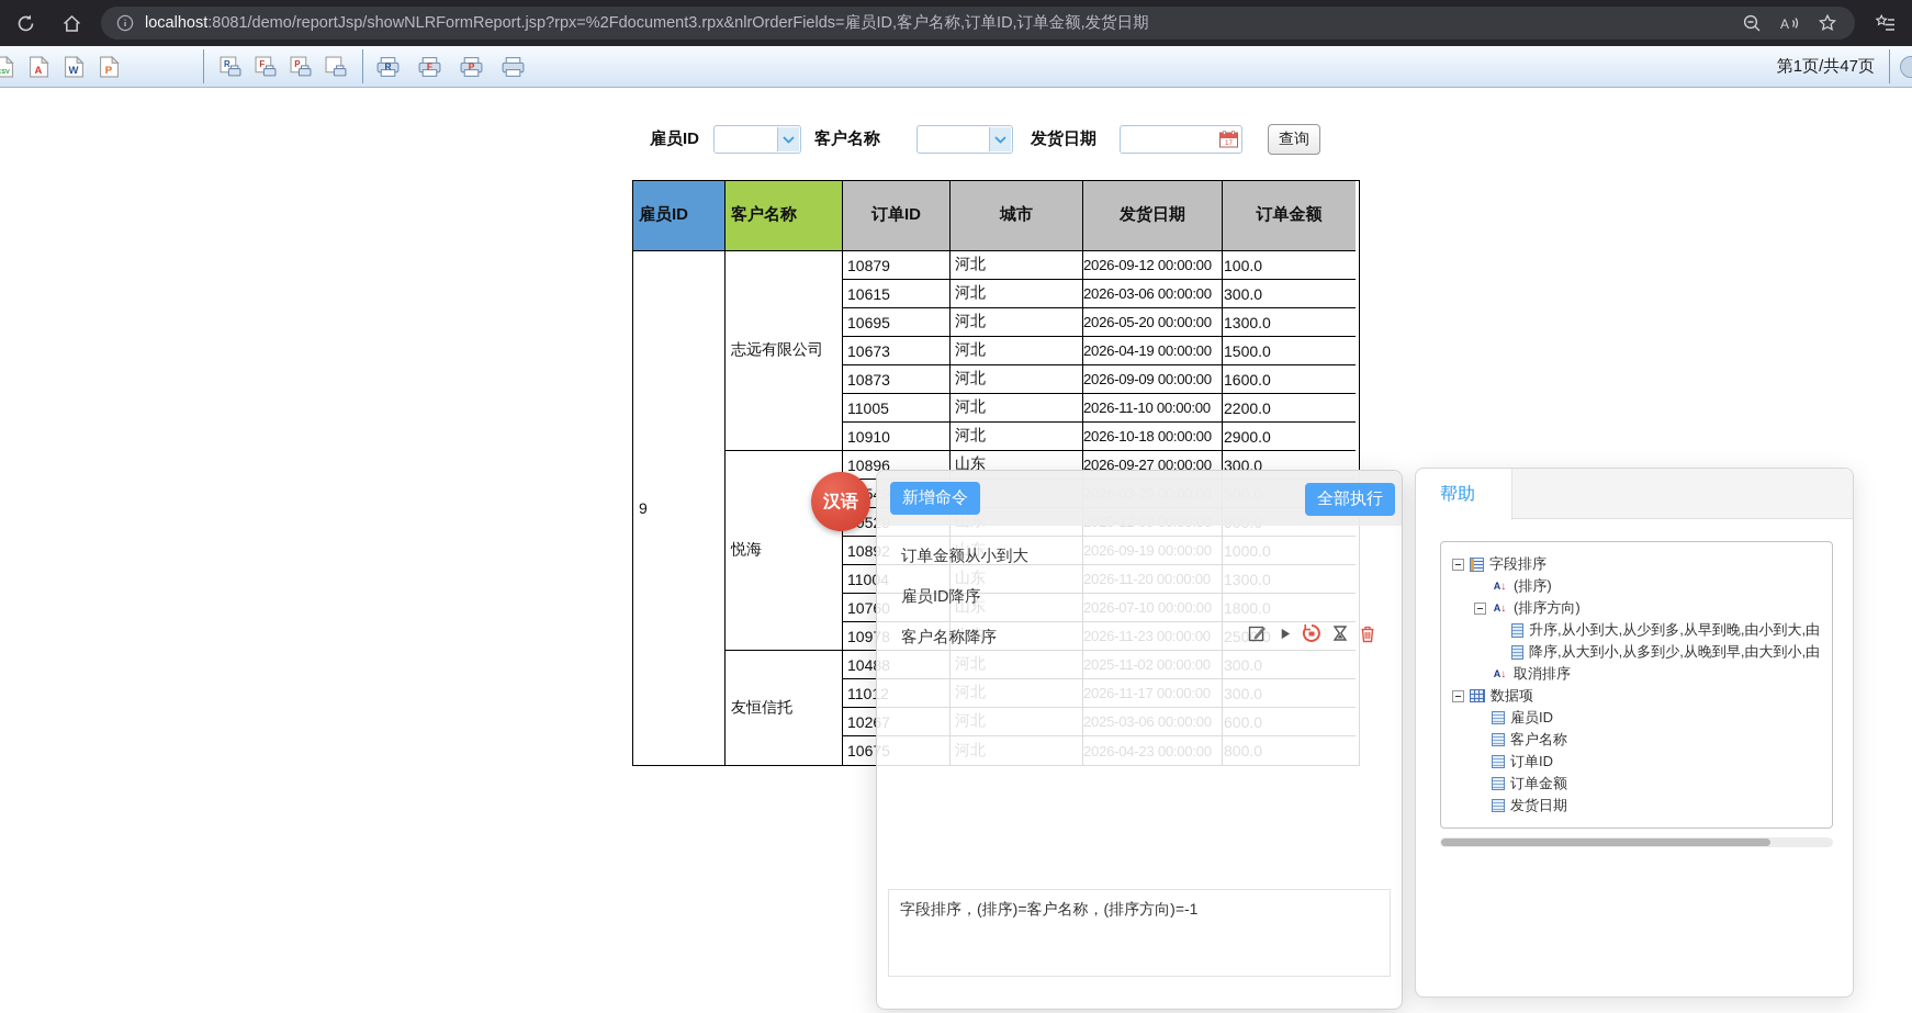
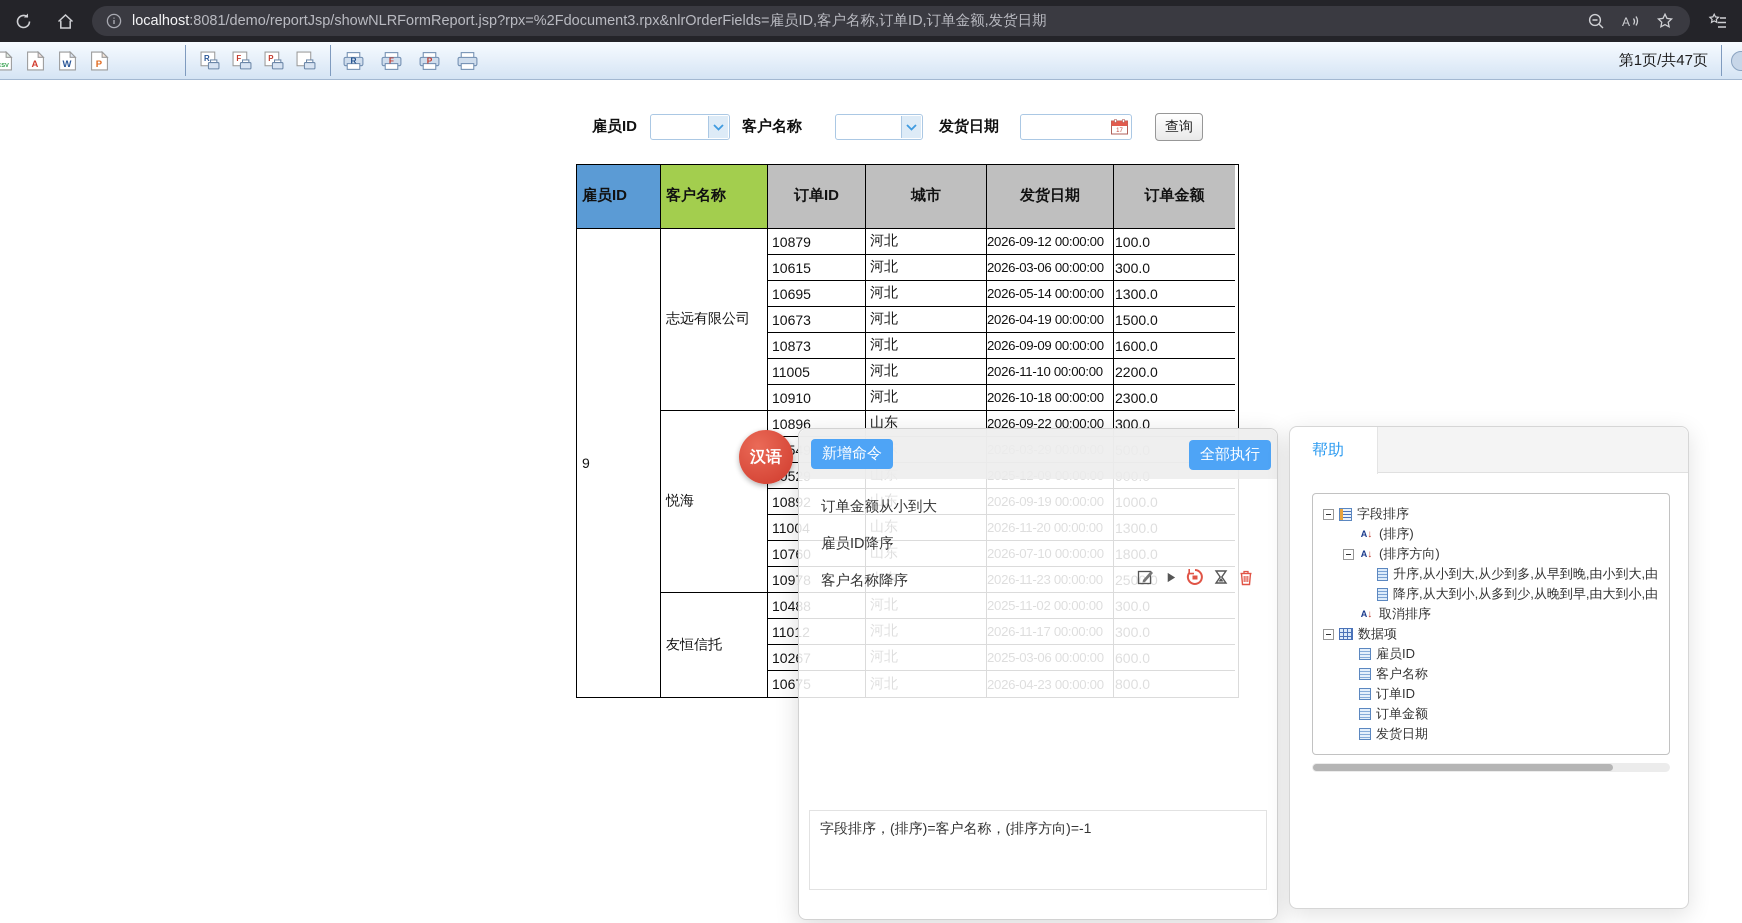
  localhost:8081/demo/reportJsp/showNLRFormReport.jsp?rpx=%2Fdocument3.rpx&nlrOrderFields=雇员ID,客户名称,订单ID,订单金额,发货日期
  A
  A
  W
  P
  R
  F
  P
  R
  F
  P
  第1页/共47页
  雇员ID
  客户名称
  发货日期
  查询
  雇员ID
  客户名称
  订单ID
  城市
  发货日期
  订单金额
  9
  志远有限公司
  悦海
  友恒信托
  10879
  河北
  2026-09-12 00:00:00
  100.0
  10615
  河北
  2026-03-06 00:00:00
  300.0
  10695
  河北
- 2026-05-20 00:00:00
+ 2026-05-14 00:00:00
  1300.0
  10673
  河北
  2026-04-19 00:00:00
  1500.0
  10873
  河北
  2026-09-09 00:00:00
  1600.0
  11005
  河北
  2026-11-10 00:00:00
  2200.0
  10910
  河北
  2026-10-18 00:00:00
- 2900.0
+ 2300.0
  10896
  山东
- 2026-09-27 00:00:00
+ 2026-09-22 00:00:00
  300.0
  山东
  2025-12-09 00:00:00
  900.0
  10892
  山东
  2026-09-19 00:00:00
  1000.0
  11004
  山东
  2026-11-20 00:00:00
  1300.0
  10760
  山东
  2026-07-10 00:00:00
  1800.0
  10978
  山东
  2026-11-23 00:00:00
  2500.0
  10488
  河北
  2025-11-02 00:00:00
  300.0
  11012
  河北
  2026-11-17 00:00:00
  300.0
  10267
  河北
  2025-03-06 00:00:00
  600.0
  10675
  河北
  2026-04-23 00:00:00
  800.0
  新增命令
  全部执行
  订单金额从小到大
  雇员ID降序
  客户名称降序
  字段排序，(排序)=客户名称，(排序方向)=-1
  汉语
  帮助
  字段排序
  (排序)
  (排序方向)
  升序,从小到大,从少到多,从早到晚,由小到大,由
  降序,从大到小,从多到少,从晚到早,由大到小,由
  取消排序
  数据项
  雇员ID
  客户名称
  订单ID
  订单金额
  发货日期
